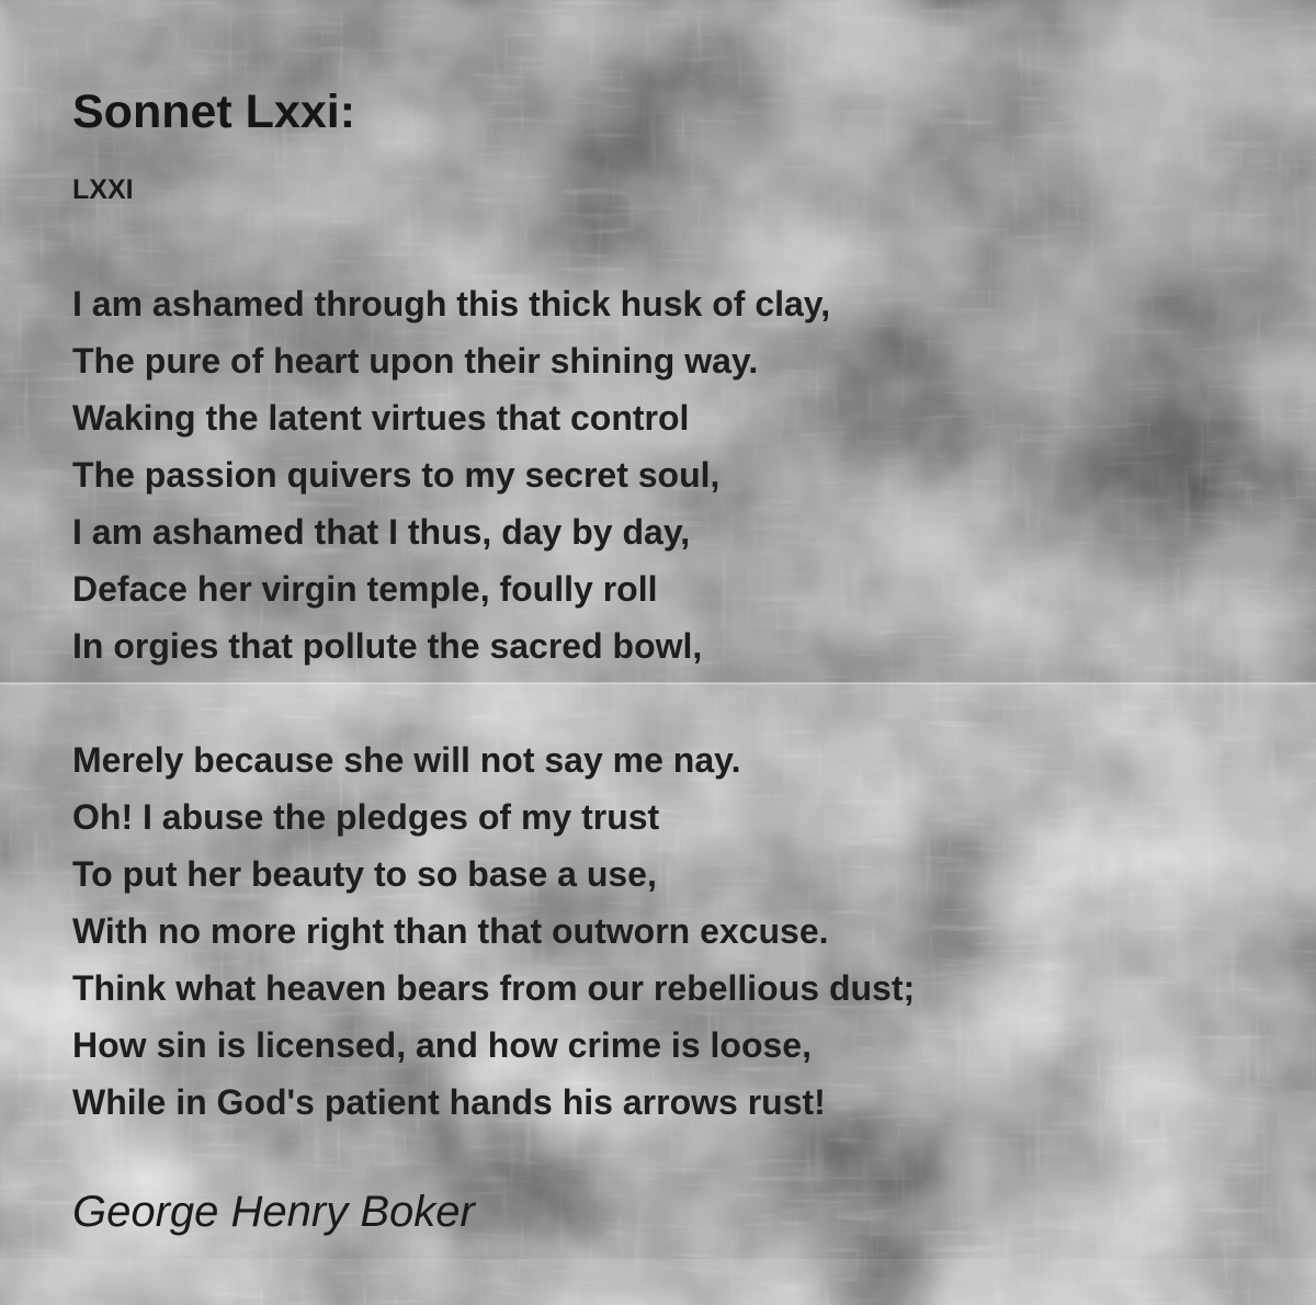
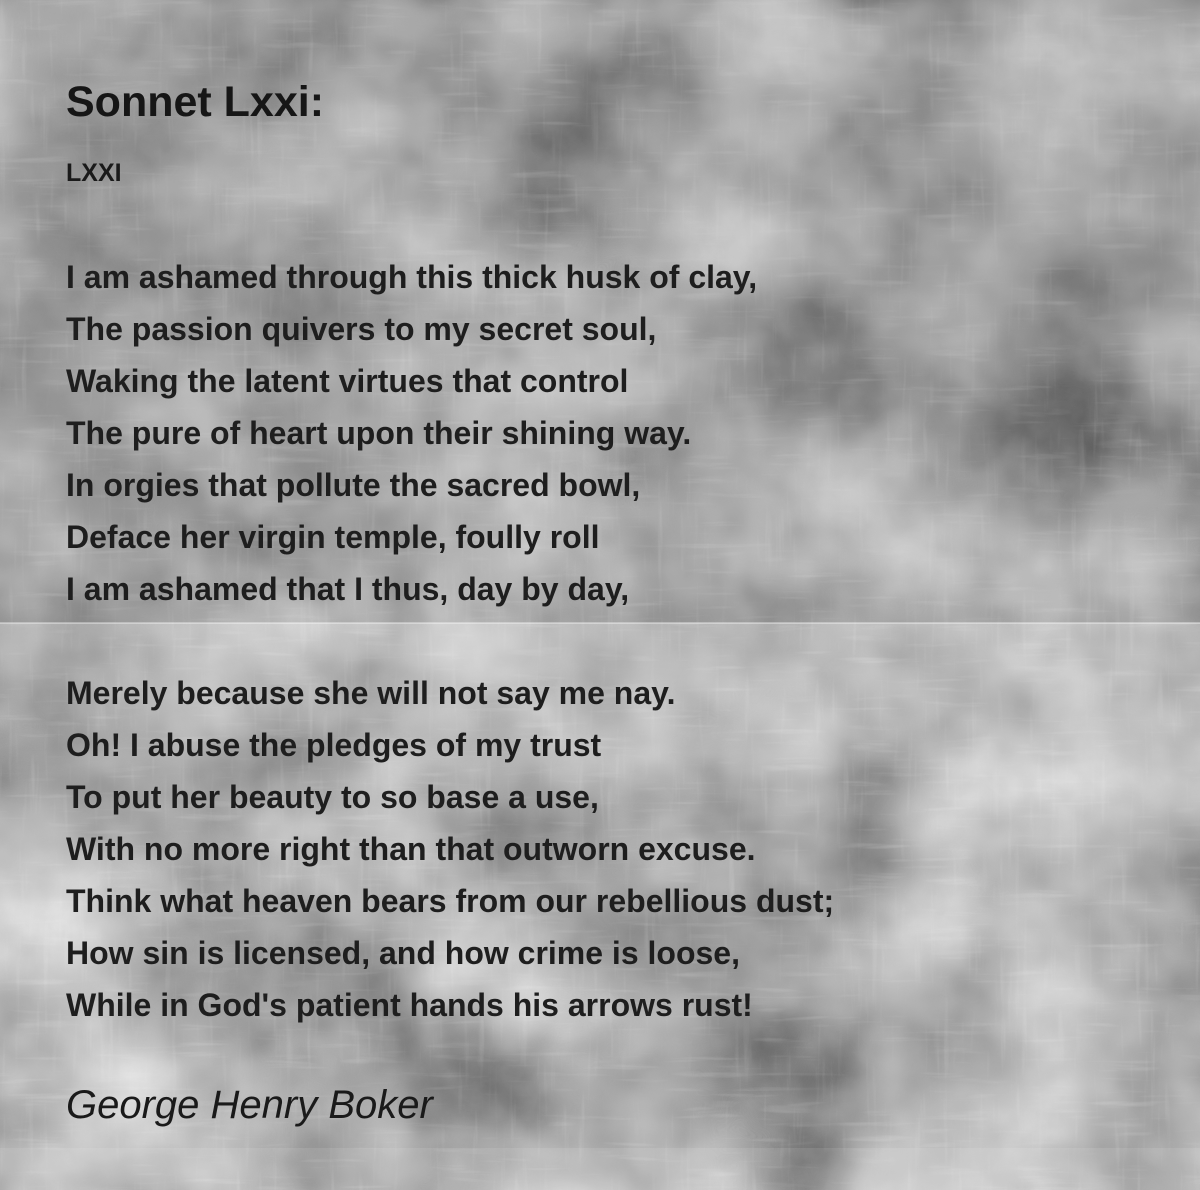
  Sonnet Lxxi:
  LXXI
  I am ashamed through this thick husk of clay,
- The pure of heart upon their shining way.
+ The passion quivers to my secret soul,
  Waking the latent virtues that control
- The passion quivers to my secret soul,
+ The pure of heart upon their shining way.
- I am ashamed that I thus, day by day,
+ In orgies that pollute the sacred bowl,
  Deface her virgin temple, foully roll
- In orgies that pollute the sacred bowl,
+ I am ashamed that I thus, day by day,
  Merely because she will not say me nay.
  Oh! I abuse the pledges of my trust
  To put her beauty to so base a use,
  With no more right than that outworn excuse.
  Think what heaven bears from our rebellious dust;
  How sin is licensed, and how crime is loose,
  While in God's patient hands his arrows rust!
  George Henry Boker
